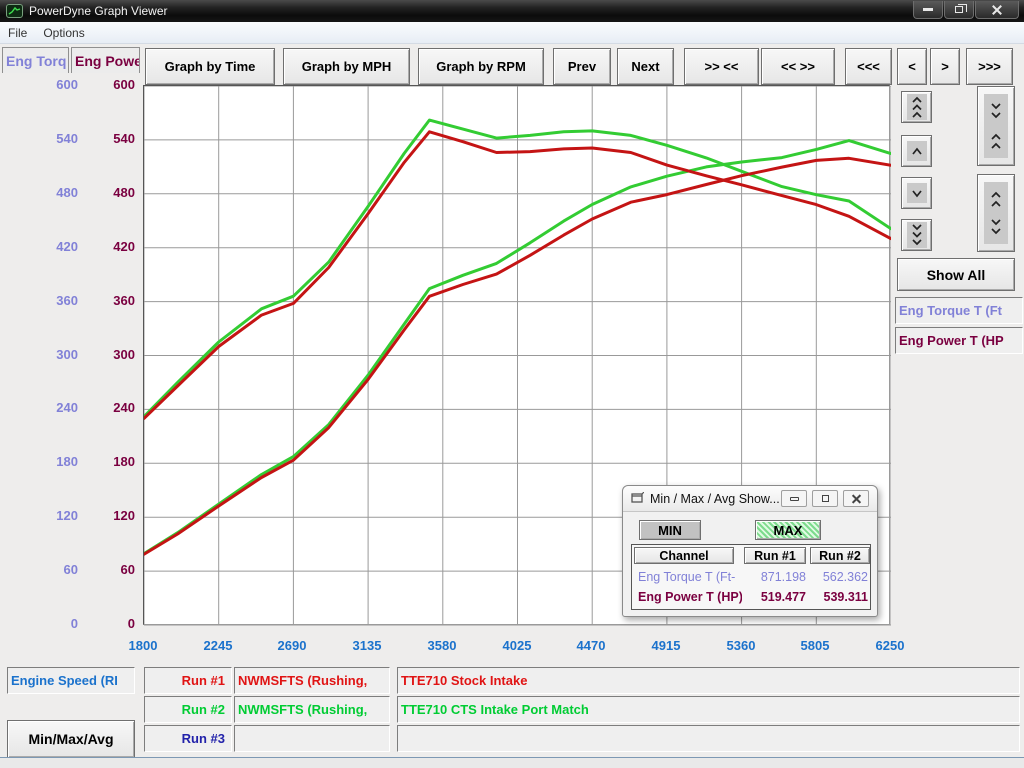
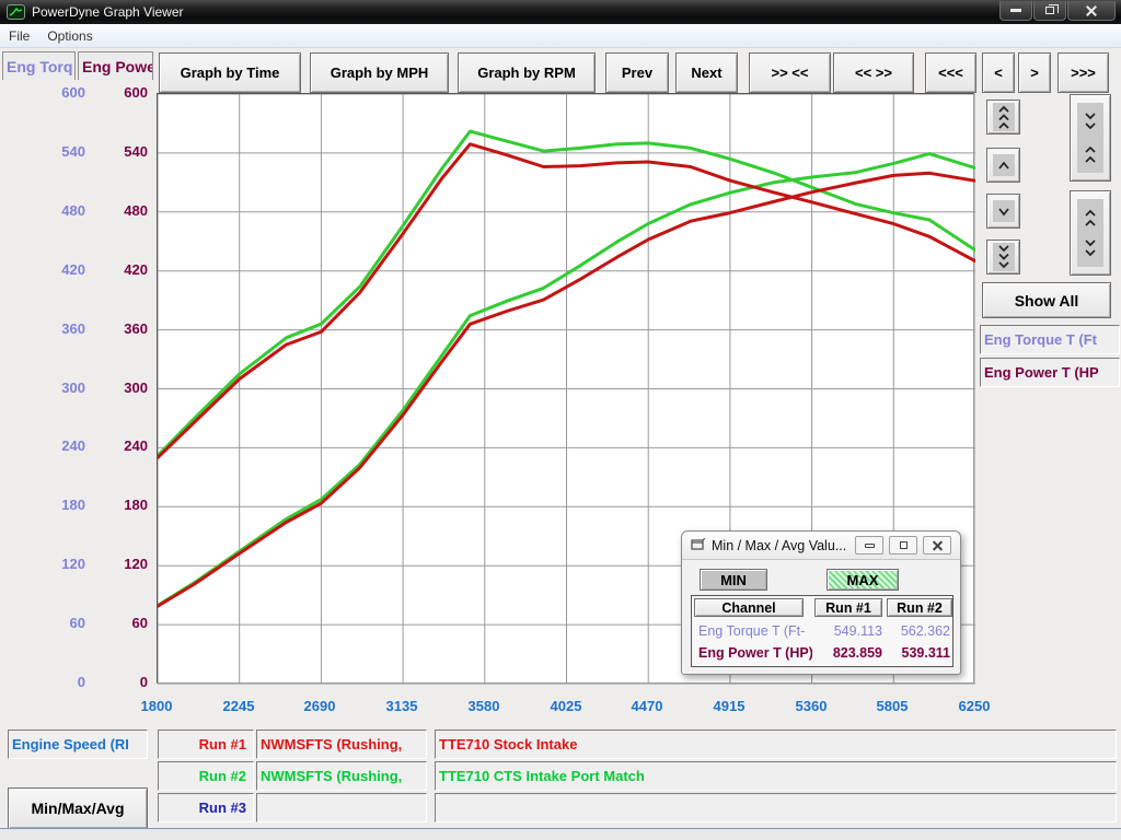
  PowerDyne Graph Viewer
  File
  Options
  Eng Torq
  Eng Powe
  Graph by Time
  Graph by MPH
  Graph by RPM
  Prev
  Next
  >> <<
  << >>
  <<<
  <
  >
  >>>
  0
  60
  120
  180
  240
  300
  360
  420
  480
  540
  600
  0
  60
  120
  180
  240
  300
  360
  420
  480
  540
  600
  1800
  2245
  2690
  3135
  3580
  4025
  4470
  4915
  5360
  5805
  6250
  Show All
  Eng Torque T (Ft
  Eng Power T (HP
- Min / Max / Avg Show...
+ Min / Max / Avg Valu...
  MIN
  MAX
  Channel
  Run #1
  Run #2
  Eng Torque T (Ft-
- 871.198
+ 549.113
  562.362
  Eng Power T (HP)
- 519.477
+ 823.859
  539.311
  Engine Speed (RI
  Min/Max/Avg
  Run #1
  NWMSFTS (Rushing,
  TTE710 Stock Intake
  Run #2
  NWMSFTS (Rushing,
  TTE710 CTS Intake Port Match
  Run #3
